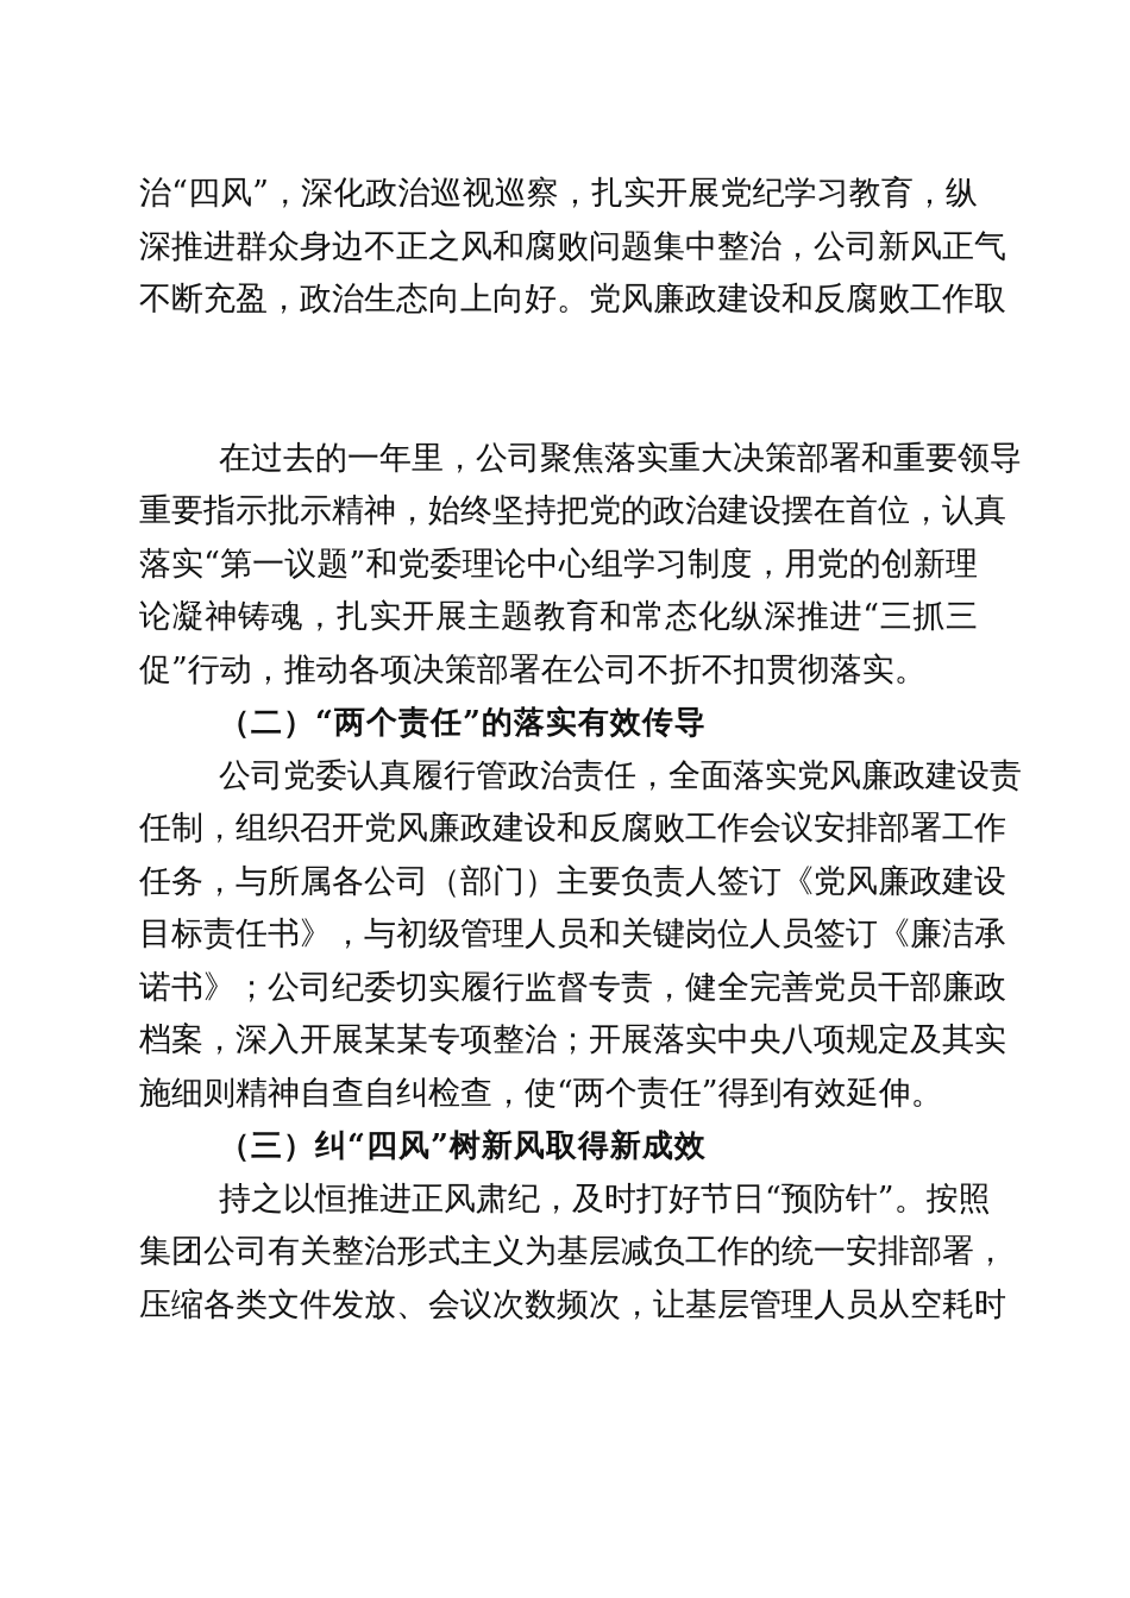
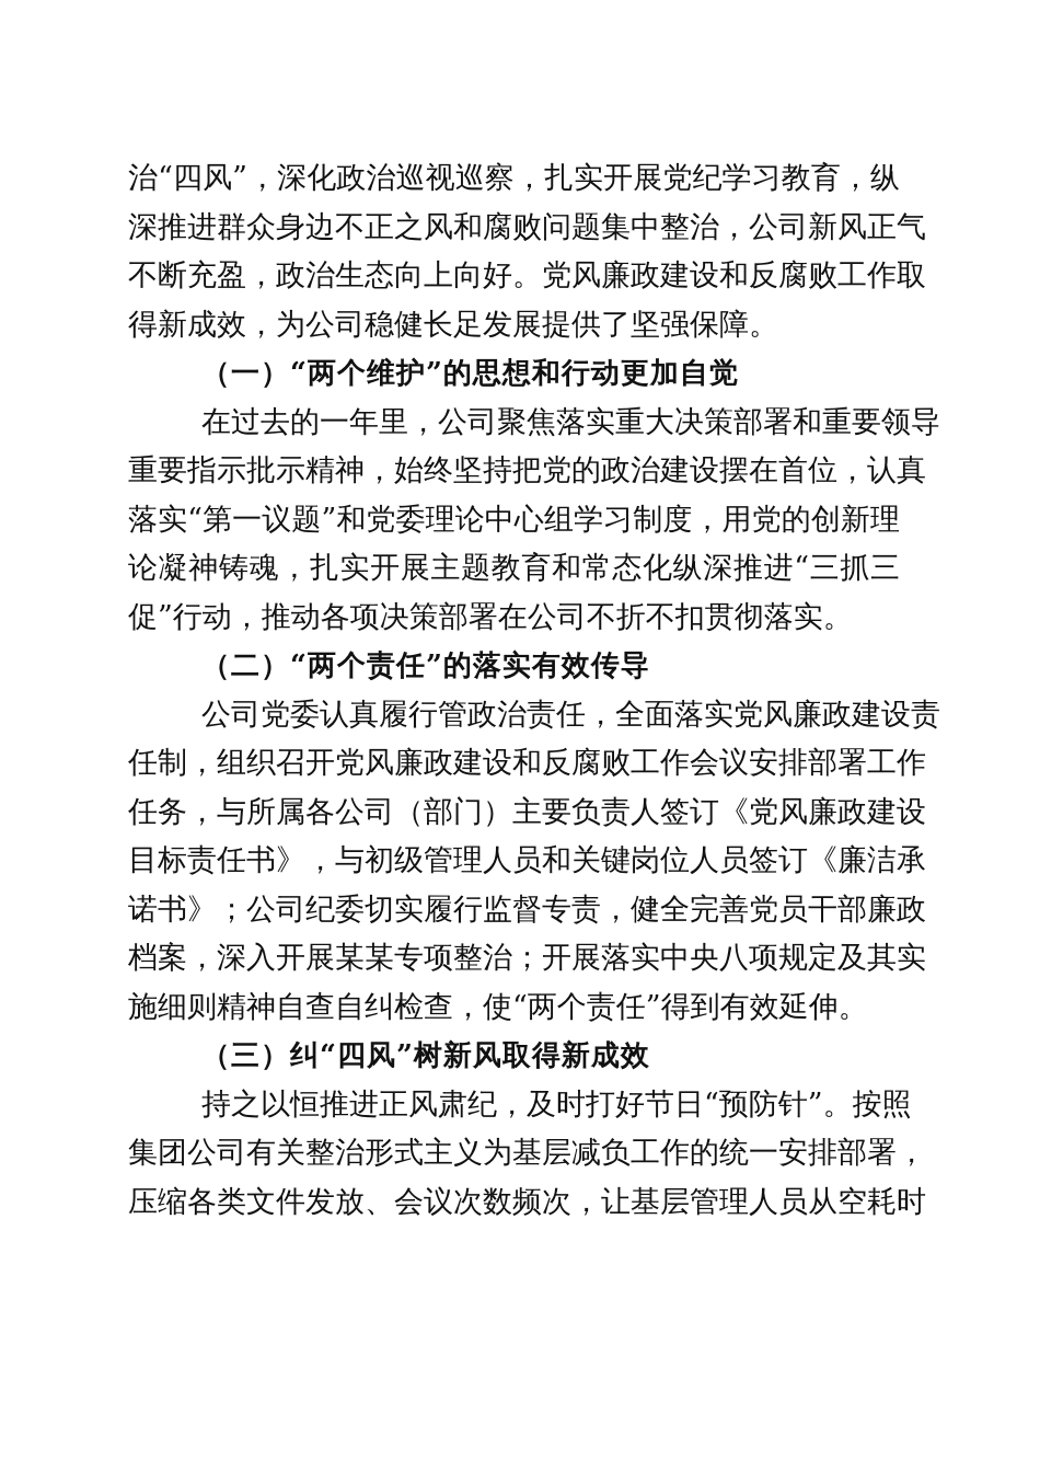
  治“四风”，深化政治巡视巡察，扎实开展党纪学习教育，纵
  深推进群众身边不正之风和腐败问题集中整治，公司新风正气
  不断充盈，政治生态向上向好。党风廉政建设和反腐败工作取
+ 得新成效，为公司稳健长足发展提供了坚强保障。
+ （一）“两个维护”的思想和行动更加自觉
  在过去的一年里，公司聚焦落实重大决策部署和重要领导
  重要指示批示精神，始终坚持把党的政治建设摆在首位，认真
  落实“第一议题”和党委理论中心组学习制度，用党的创新理
  论凝神铸魂，扎实开展主题教育和常态化纵深推进“三抓三
  促”行动，推动各项决策部署在公司不折不扣贯彻落实。
  （二）“两个责任”的落实有效传导
  公司党委认真履行管政治责任，全面落实党风廉政建设责
  任制，组织召开党风廉政建设和反腐败工作会议安排部署工作
  任务，与所属各公司（部门）主要负责人签订《党风廉政建设
  目标责任书》，与初级管理人员和关键岗位人员签订《廉洁承
  诺书》；公司纪委切实履行监督专责，健全完善党员干部廉政
  档案，深入开展某某专项整治；开展落实中央八项规定及其实
  施细则精神自查自纠检查，使“两个责任”得到有效延伸。
  （三）纠“四风”树新风取得新成效
  持之以恒推进正风肃纪，及时打好节日“预防针”。按照
  集团公司有关整治形式主义为基层减负工作的统一安排部署，
  压缩各类文件发放、会议次数频次，让基层管理人员从空耗时
